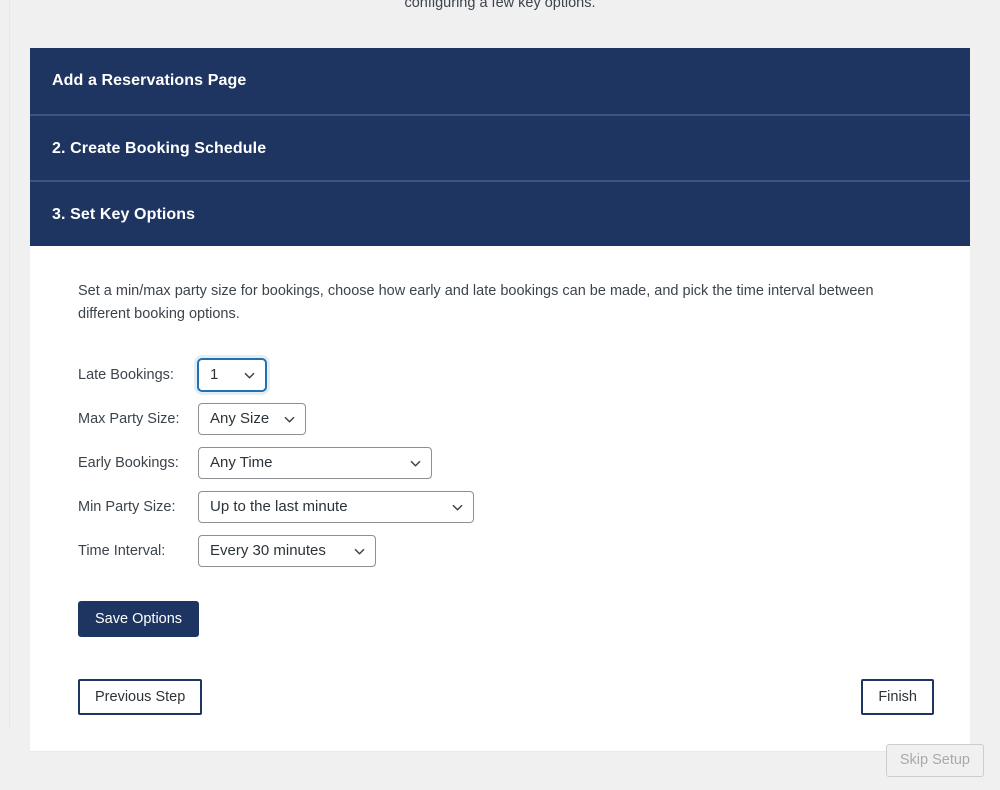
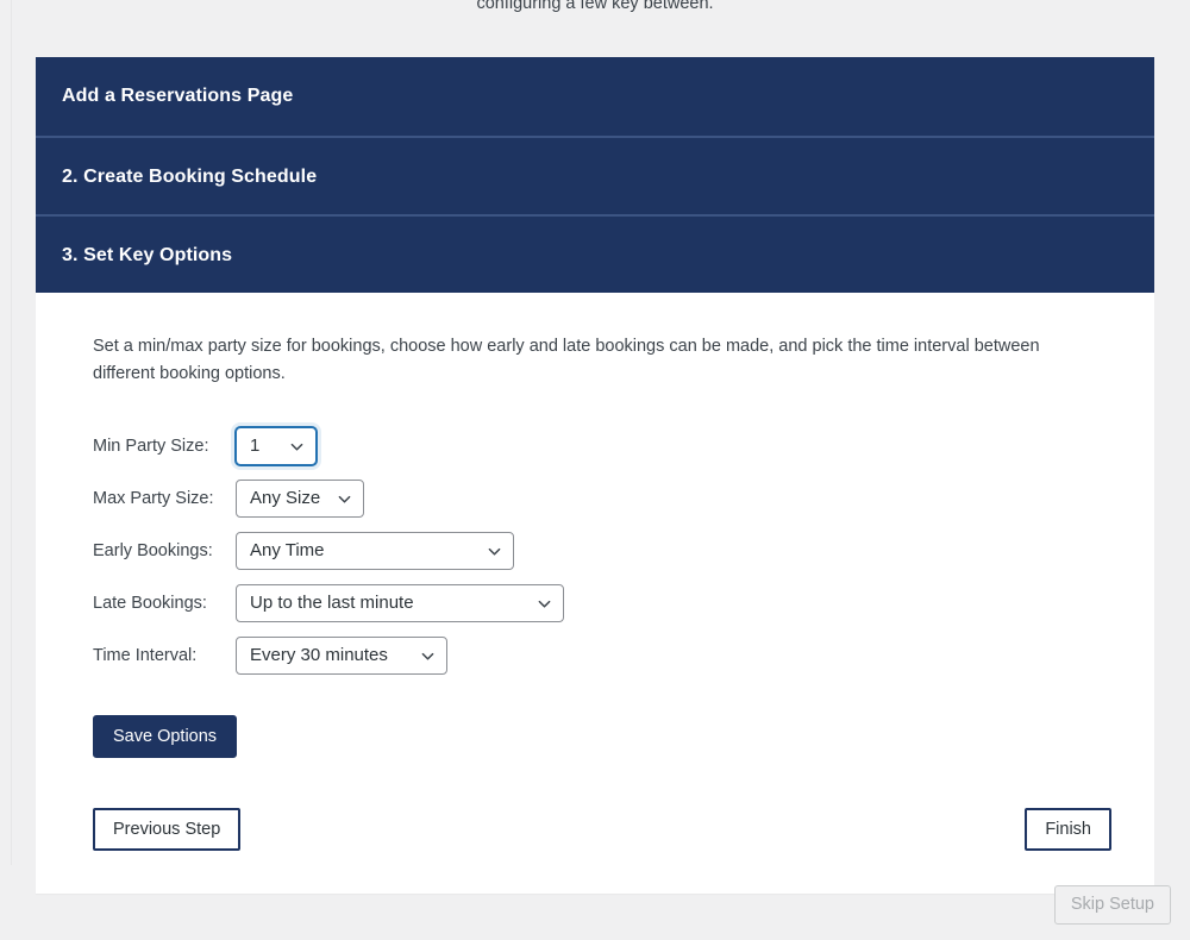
- configuring a few key options.
+ configuring a few key between.
  Add a Reservations Page
  2. Create Booking Schedule
  3. Set Key Options
  Set a min/max party size for bookings, choose how early and late bookings can be made, and pick the time interval between different booking options.
- Late Bookings:
+ Min Party Size:
  1
  Max Party Size:
  Any Size
  Early Bookings:
  Any Time
- Min Party Size:
+ Late Bookings:
  Up to the last minute
  Time Interval:
  Every 30 minutes
  Save Options
  Previous Step
  Finish
  Skip Setup
